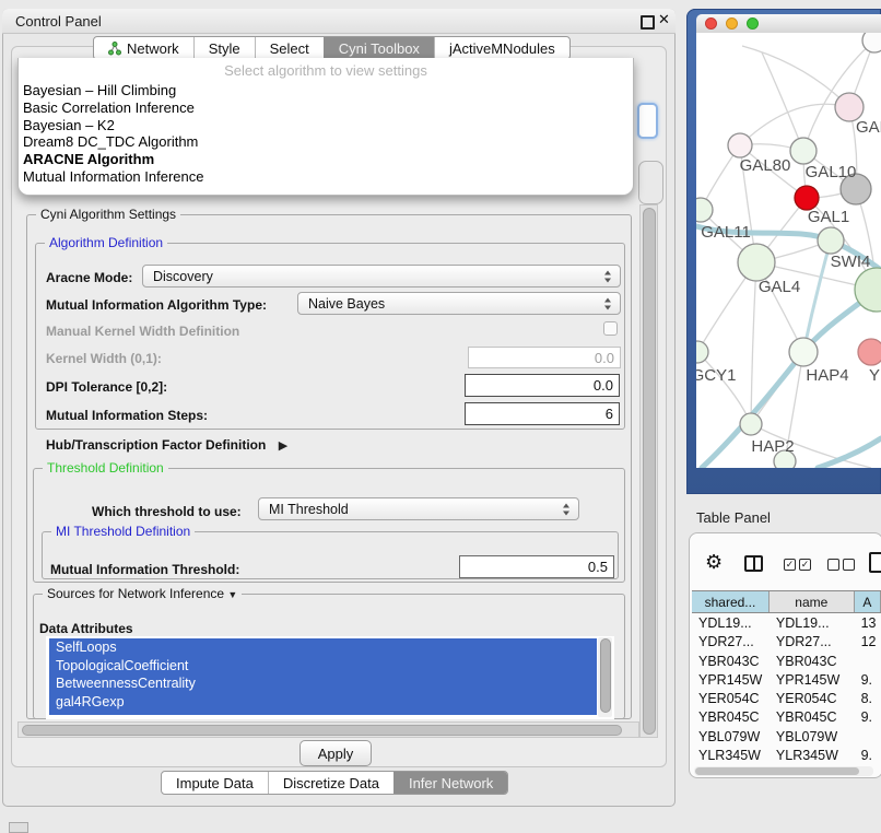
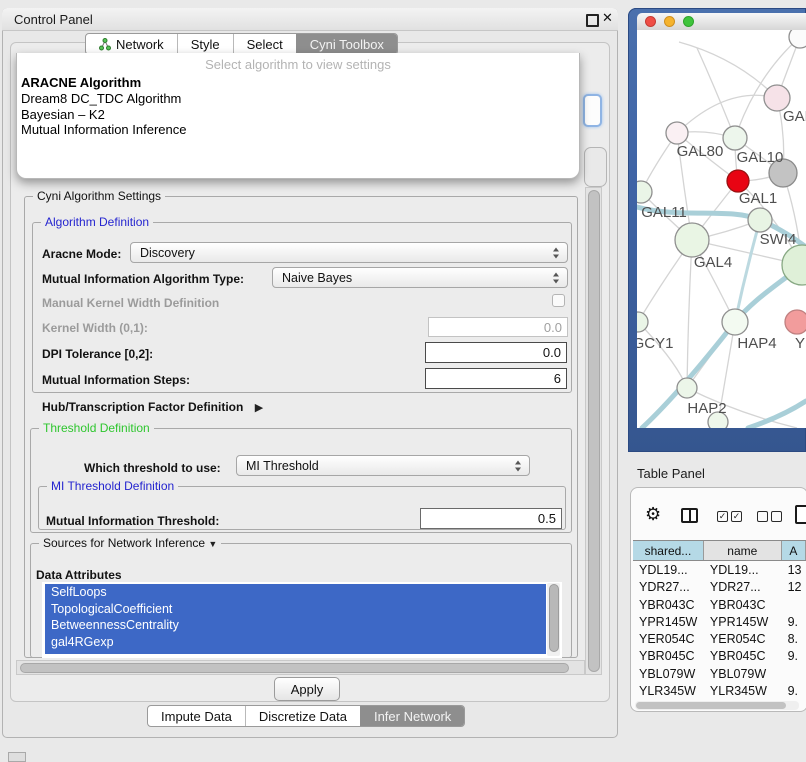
  Control Panel
  ✕
  Network
  Style
  Select
  Cyni Toolbox
- jActiveMNodules
  Select algorithm to view settings
- Bayesian – Hill Climbing
- Basic Correlation Inference
- Bayesian – K2
+ ARACNE Algorithm
  Dream8 DC_TDC Algorithm
- ARACNE Algorithm
+ Bayesian – K2
  Mutual Information Inference
  Cyni Algorithm Settings
  Algorithm Definition
  Aracne Mode:
  Discovery
  Mutual Information Algorithm Type:
  Naive Bayes
  Manual Kernel Width Definition
  Kernel Width (0,1):
  0.0
  DPI Tolerance [0,2]:
  0.0
  Mutual Information Steps:
  6
  Hub/Transcription Factor Definition ▶
  Threshold Definition
  Which threshold to use:
  MI Threshold
  MI Threshold Definition
  Mutual Information Threshold:
  0.5
  Sources for Network Inference ▼
  Data Attributes
  SelfLoops
  TopologicalCoefficient
  BetweennessCentrality
  gal4RGexp
  Apply
  Impute Data
  Discretize Data
  Infer Network
  GAL80
  GAL10
  GAL1
  GAL11
  SWI4
  GAL4
  GCY1
  HAP4
  Y
  HAP2
  Table Panel
  ⚙
  ✓
  ✓
  shared...
  name
  A
  YDL19...
  YDL19...
  13
  YDR27...
  YDR27...
  12
  YBR043C
  YBR043C
  YPR145W
  YPR145W
  9.
  YER054C
  YER054C
  8.
  YBR045C
  YBR045C
  9.
  YBL079W
  YBL079W
  YLR345W
  YLR345W
  9.
